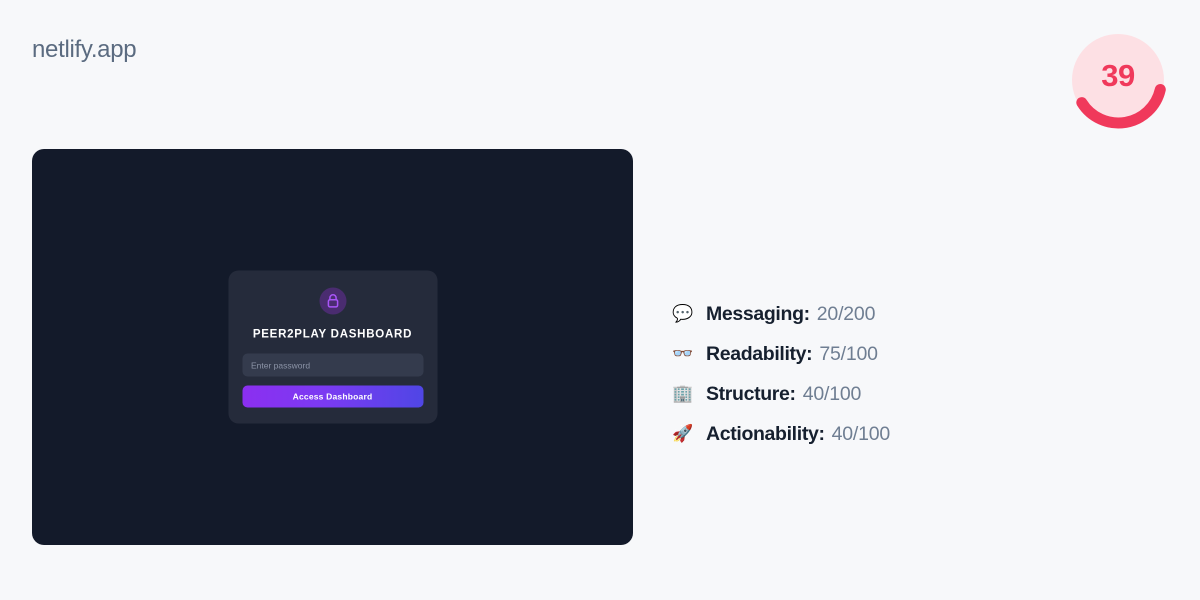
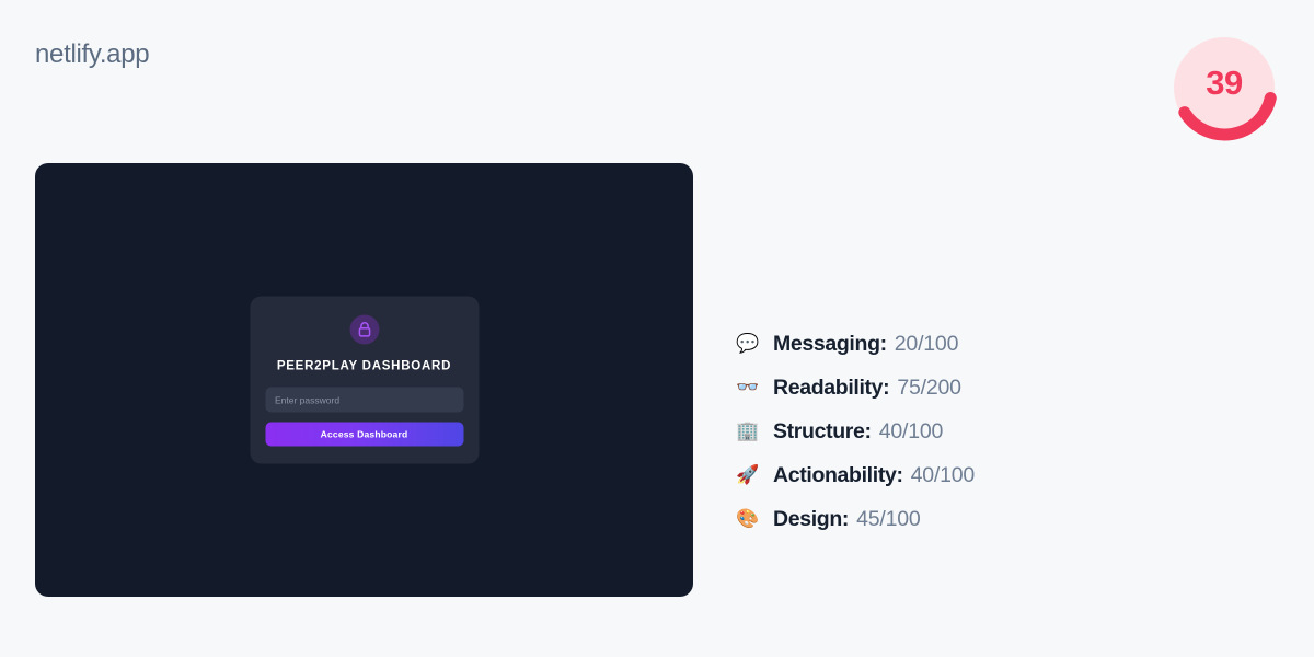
  netlify.app
  39
  PEER2PLAY DASHBOARD
  Enter password
  Access Dashboard
  💬
  Messaging:
- 20/200
+ 20/100
  👓
  Readability:
- 75/100
+ 75/200
  🏢
  Structure:
  40/100
  🚀
  Actionability:
  40/100
+ 🎨
+ Design:
+ 45/100
